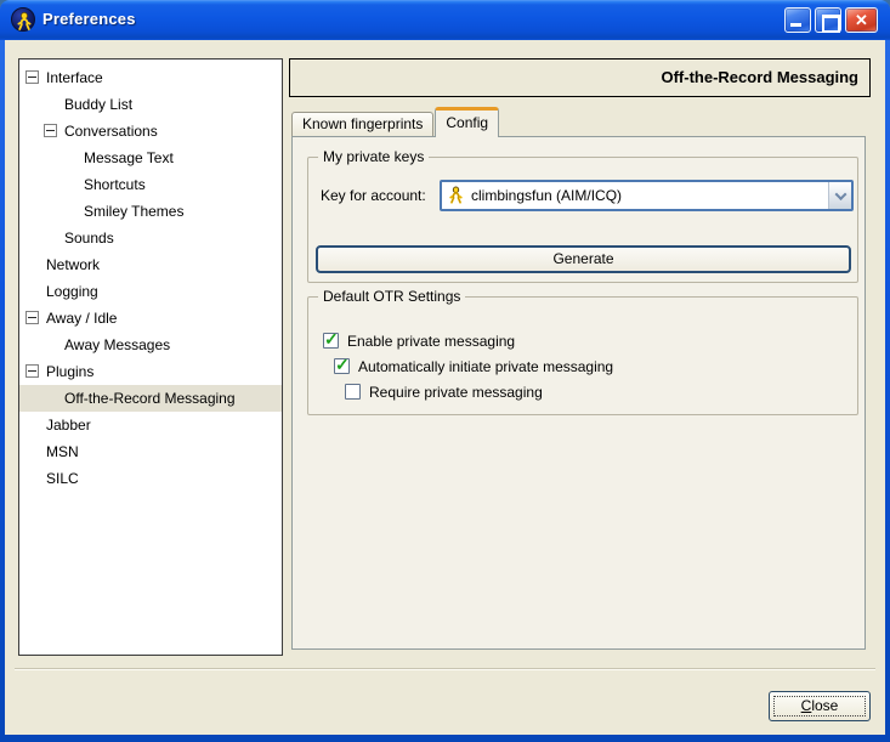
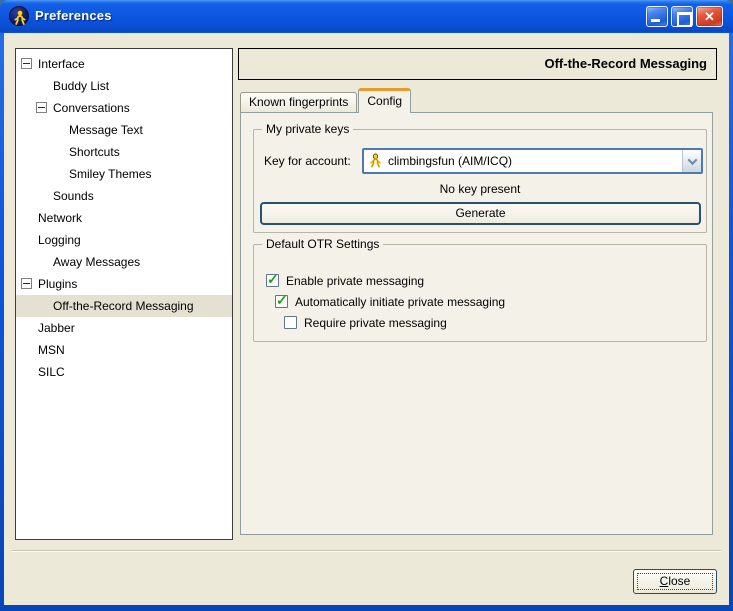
  Preferences
  Interface
  Buddy List
  Conversations
  Message Text
  Shortcuts
  Smiley Themes
  Sounds
  Network
  Logging
- Away / Idle
  Away Messages
  Plugins
  Off-the-Record Messaging
  Jabber
  MSN
  SILC
  Off-the-Record Messaging
  Known fingerprints
  Config
  My private keys
  Key for account:
  climbingsfun (AIM/ICQ)
+ No key present
  Generate
  Default OTR Settings
  ✓
  Enable private messaging
  ✓
  Automatically initiate private messaging
  Require private messaging
  Close
